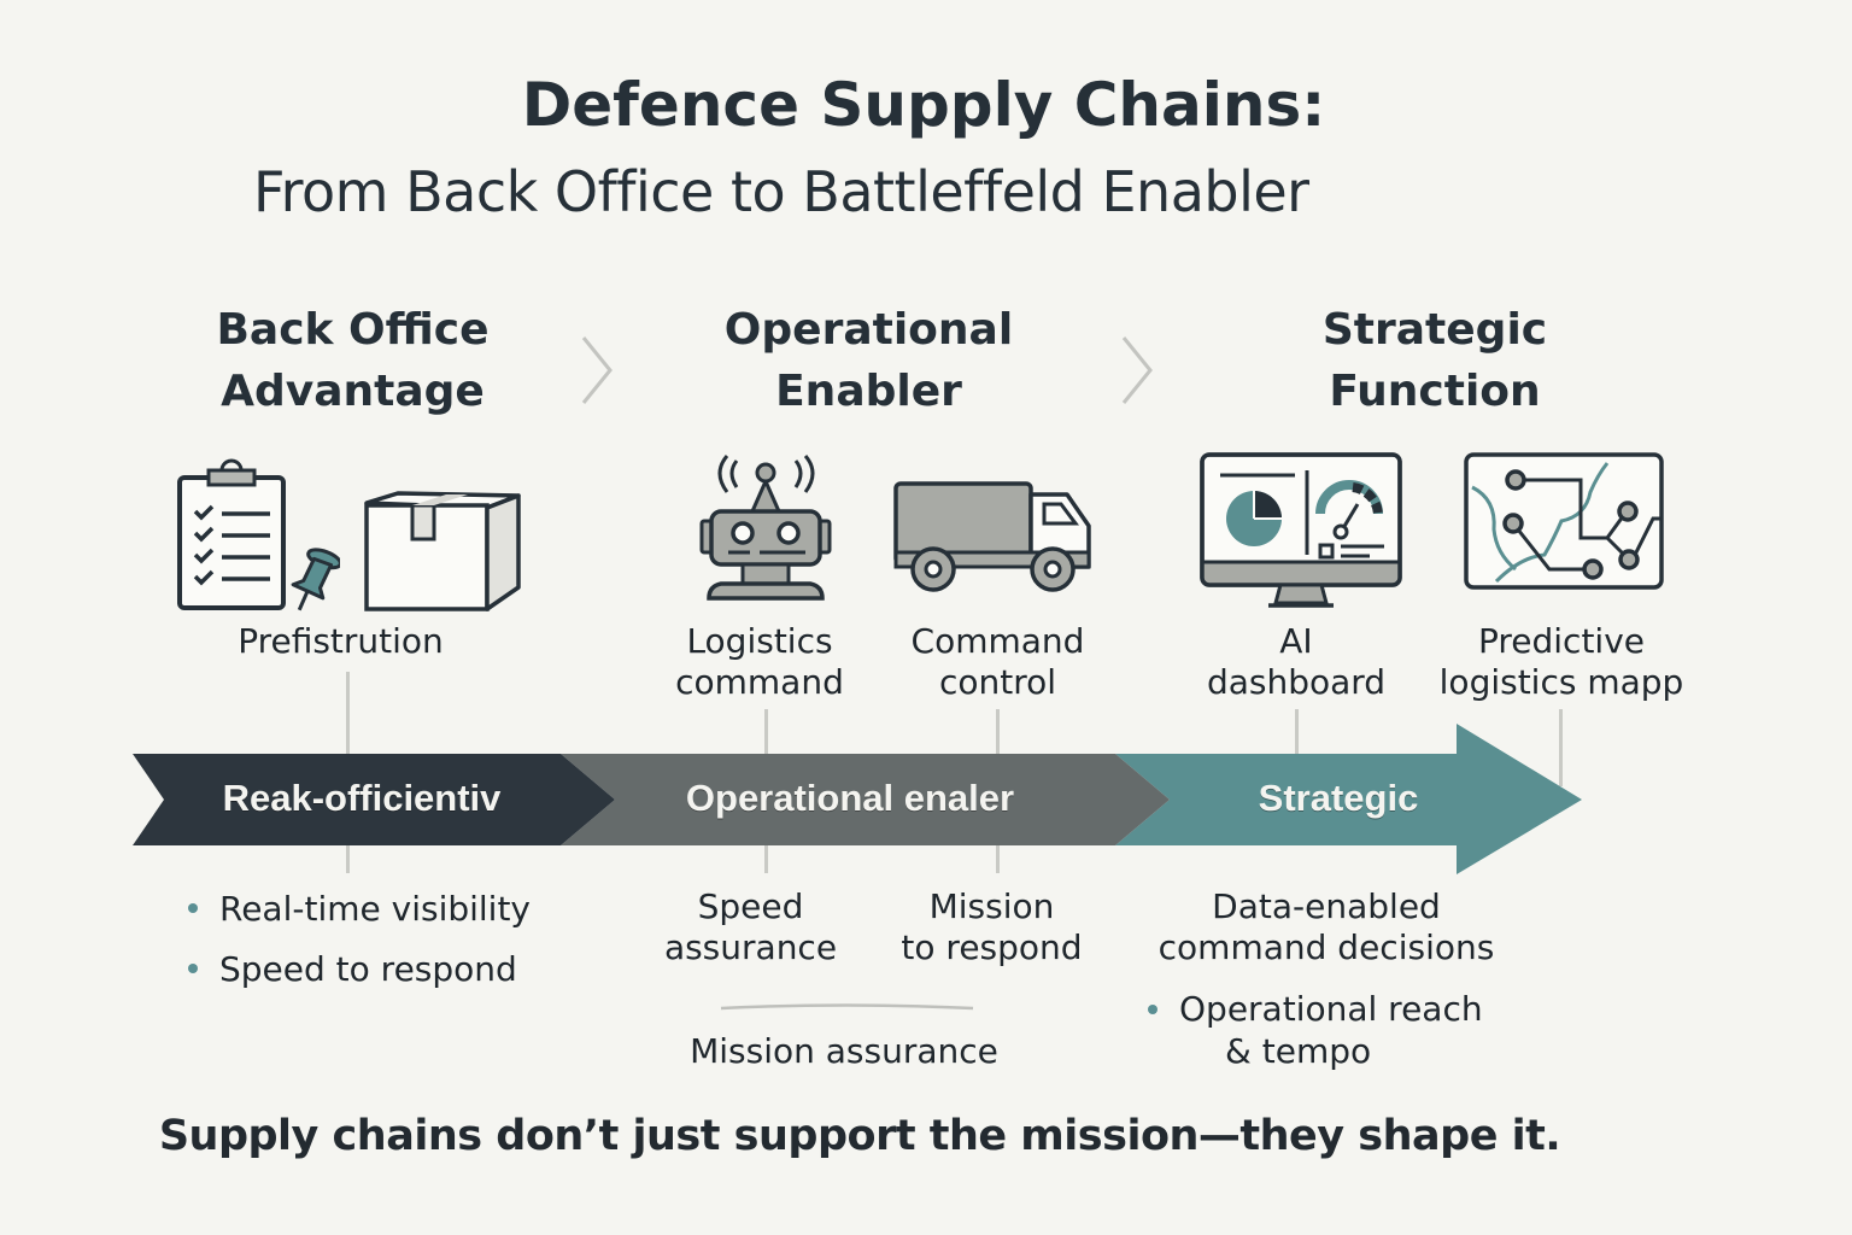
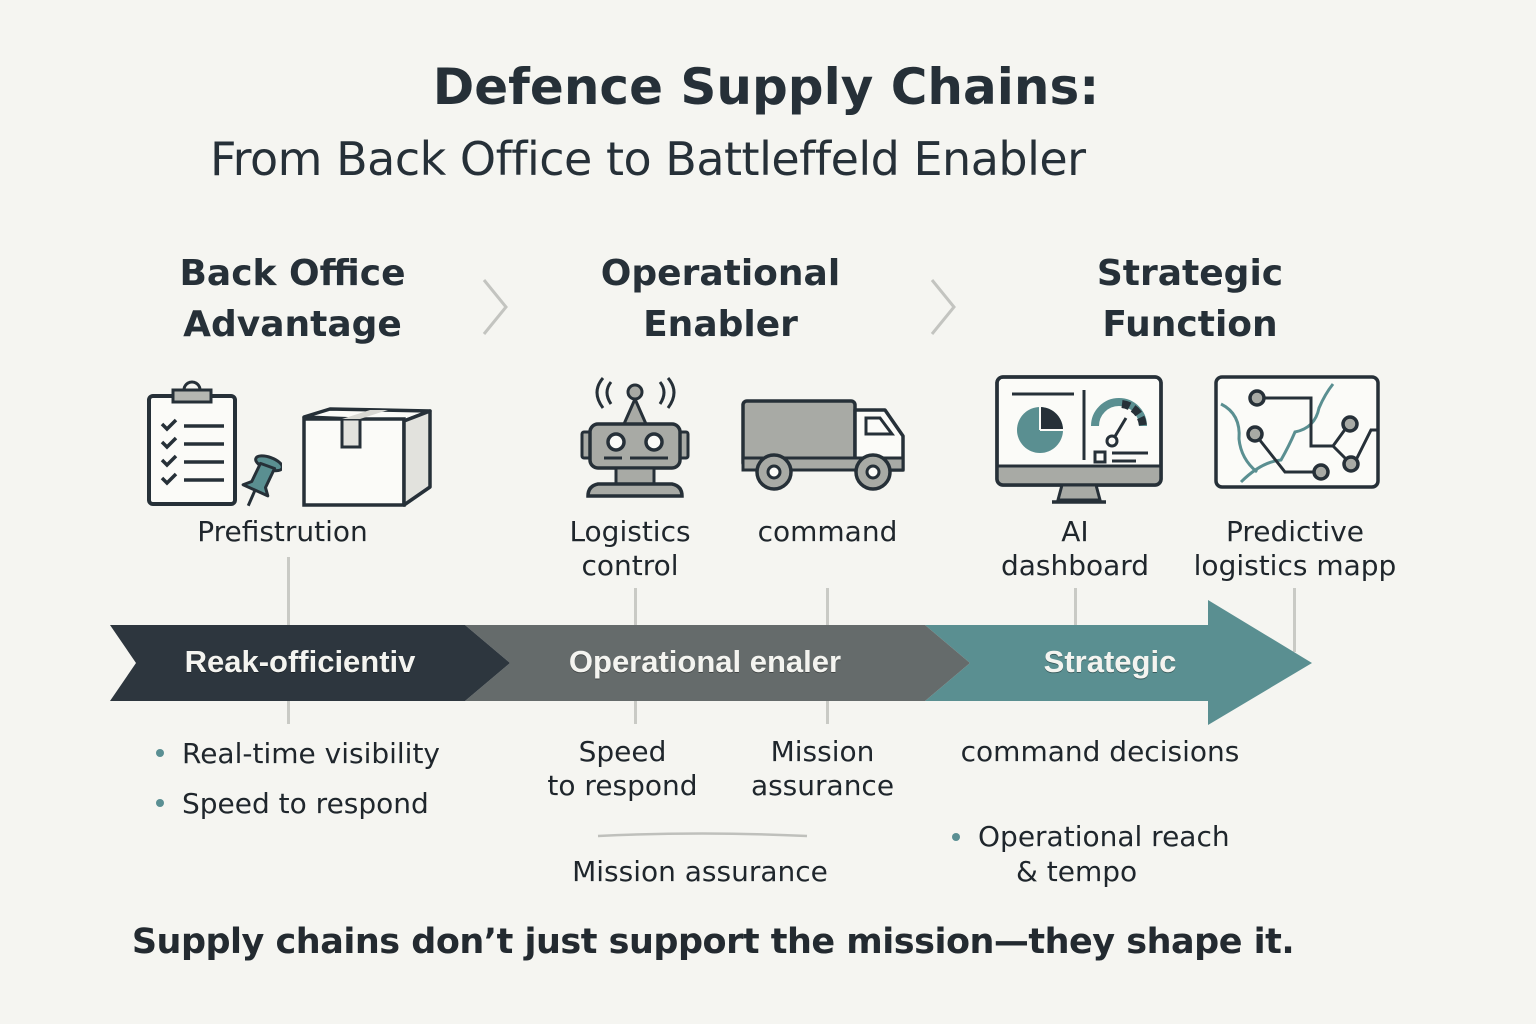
  Defence Supply Chains:
  From Back Office to Battleffeld Enabler
  Back Office
  Advantage
  Operational
  Enabler
  Strategic
  Function
  Prefistrution
  Logistics
- command
+ control
- Command
- control
+ command
  AI
  dashboard
  Predictive
  logistics mapp
  Reak-officientiv
  Operational enaler
  Strategic
  Real-time visibility
  Speed to respond
  Speed
- assurance
+ to respond
  Mission
- to respond
+ assurance
  Mission assurance
- Data-enabled
  command decisions
  Operational reach
  & tempo
  Supply chains don’t just support the mission—they shape it.
